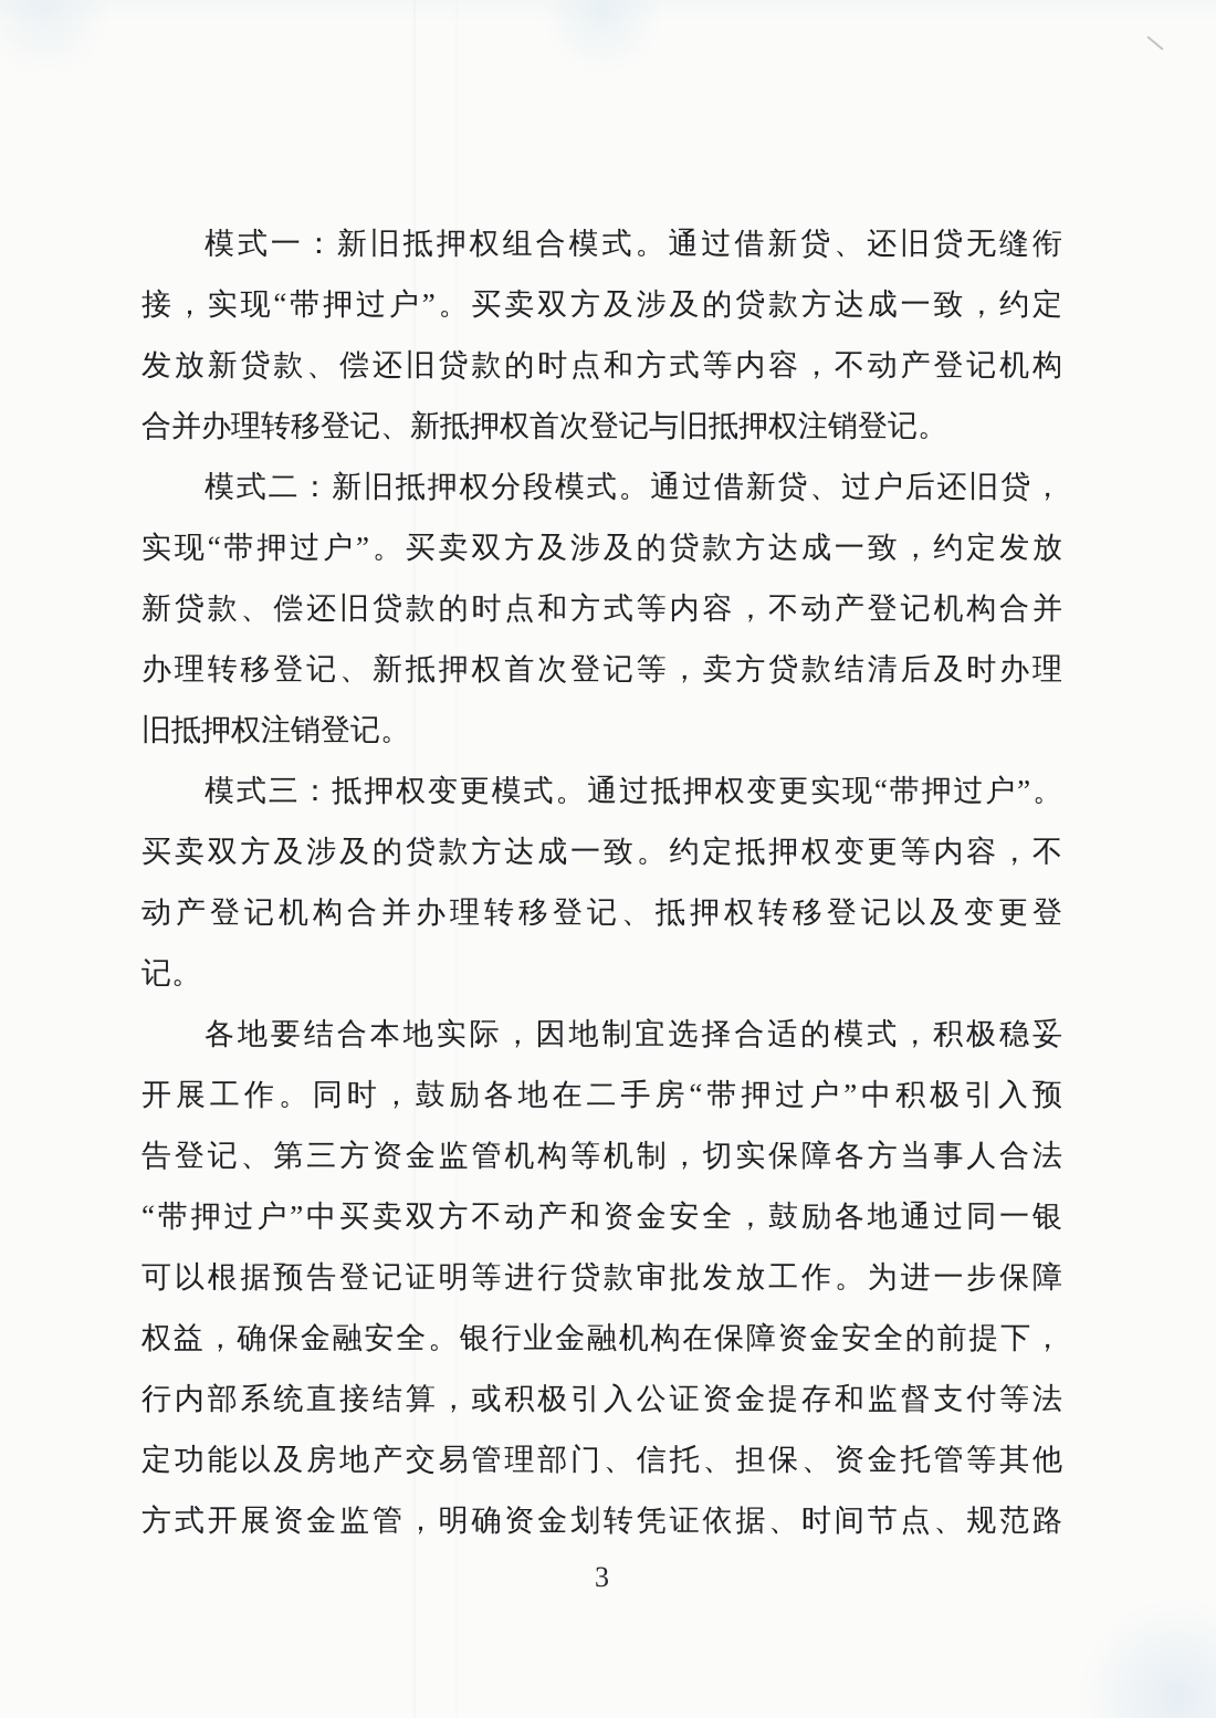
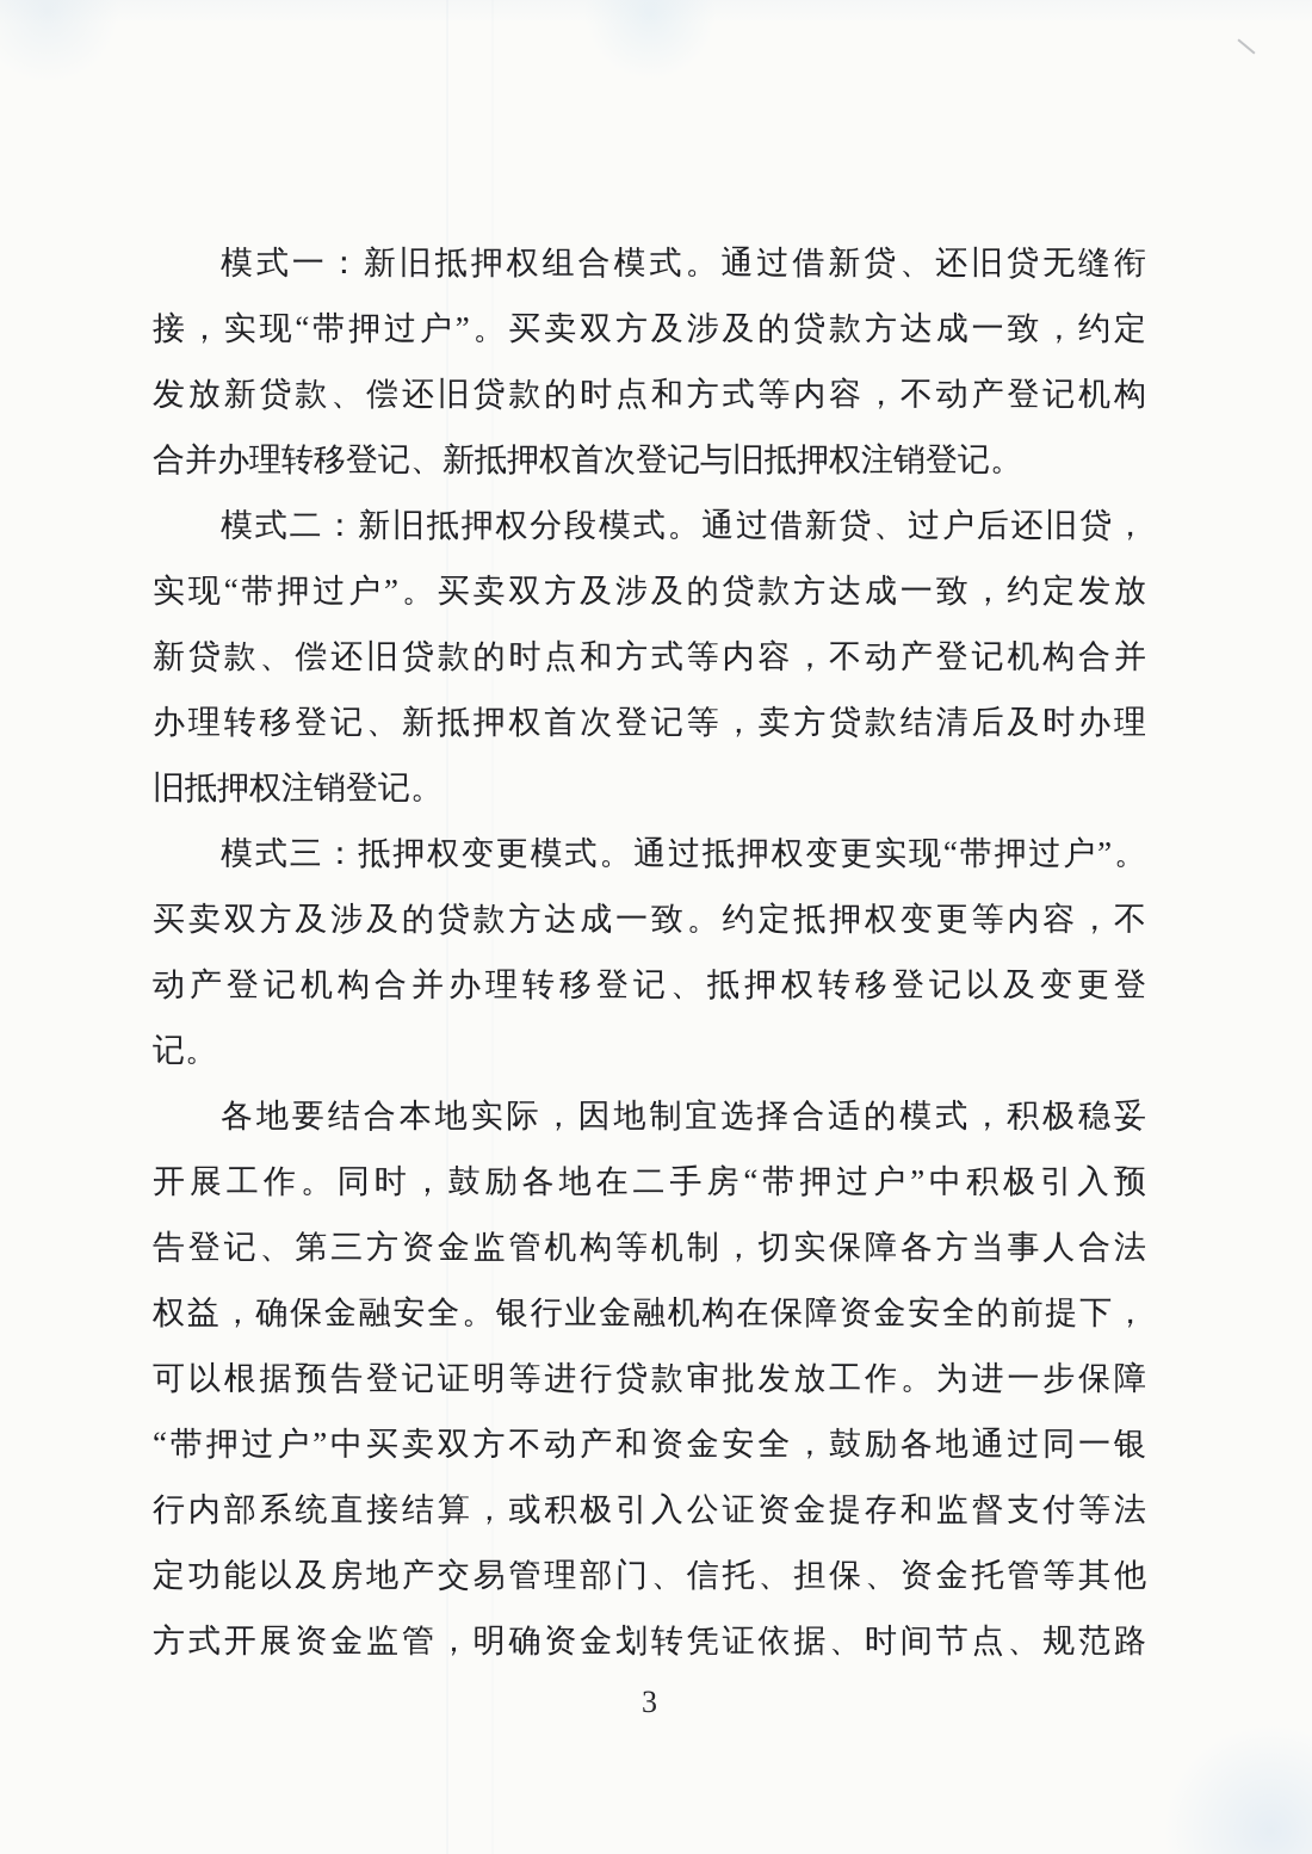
  模式一：新旧抵押权组合模式。通过借新贷、还旧贷无缝衔
  接，实现“带押过户”。买卖双方及涉及的贷款方达成一致，约定
  发放新贷款、偿还旧贷款的时点和方式等内容，不动产登记机构
  合并办理转移登记、新抵押权首次登记与旧抵押权注销登记。
  模式二：新旧抵押权分段模式。通过借新贷、过户后还旧贷，
  实现“带押过户”。买卖双方及涉及的贷款方达成一致，约定发放
  新贷款、偿还旧贷款的时点和方式等内容，不动产登记机构合并
  办理转移登记、新抵押权首次登记等，卖方贷款结清后及时办理
  旧抵押权注销登记。
  模式三：抵押权变更模式。通过抵押权变更实现“带押过户”。
  买卖双方及涉及的贷款方达成一致。约定抵押权变更等内容，不
  动产登记机构合并办理转移登记、抵押权转移登记以及变更登
  记。
  各地要结合本地实际，因地制宜选择合适的模式，积极稳妥
  开展工作。同时，鼓励各地在二手房“带押过户”中积极引入预
  告登记、第三方资金监管机构等机制，切实保障各方当事人合法
- “带押过户”中买卖双方不动产和资金安全，鼓励各地通过同一银
+ 权益，确保金融安全。银行业金融机构在保障资金安全的前提下，
  可以根据预告登记证明等进行贷款审批发放工作。为进一步保障
- 权益，确保金融安全。银行业金融机构在保障资金安全的前提下，
+ “带押过户”中买卖双方不动产和资金安全，鼓励各地通过同一银
  行内部系统直接结算，或积极引入公证资金提存和监督支付等法
  定功能以及房地产交易管理部门、信托、担保、资金托管等其他
  方式开展资金监管，明确资金划转凭证依据、时间节点、规范路
  3
